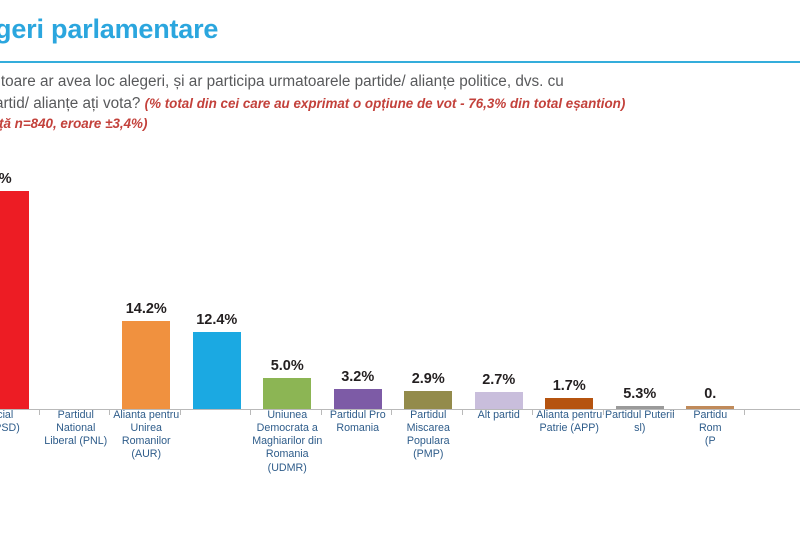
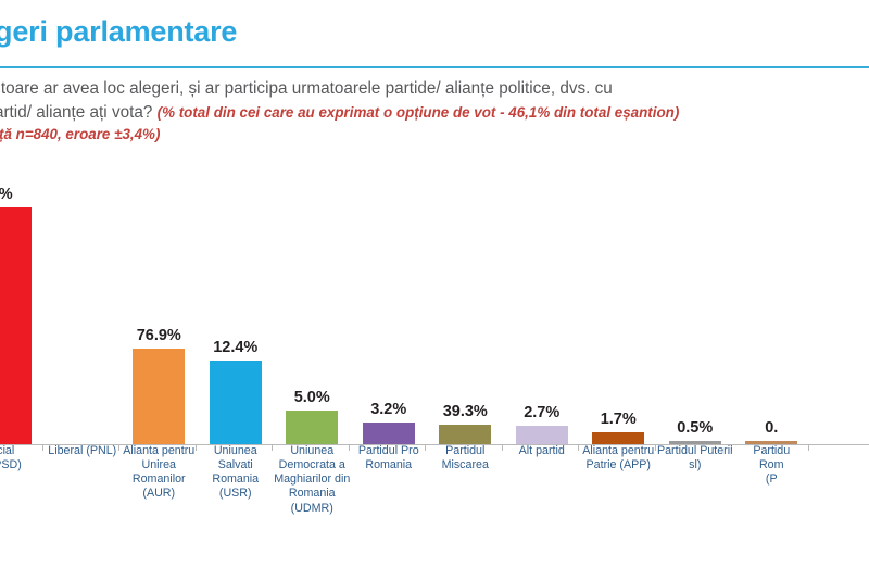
  geri parlamentare
  toare ar avea loc alegeri, și ar participa urmatoarele partide/ alianțe politice, dvs. cu
- rtid/ alianțe ați vota? (% total din cei care au exprimat o opțiune de vot - 76,3% din total eșantion)
+ rtid/ alianțe ați vota? (% total din cei care au exprimat o opțiune de vot - 46,1% din total eșantion)
  %
- 14.2%
+ 76.9%
  12.4%
  5.0%
  3.2%
- 2.9%
+ 39.3%
  2.7%
  1.7%
- 5.3%
+ 0.5%
  0.
  ial
- Partidul National
  Liberal (PNL)
  Alianta pentru
  Unirea
  Romanilor (AUR)
+ Uniunea Salvati
+ Romania (USR)
  Uniunea
  Democrata a
  Maghiarilor din
  Romania
  (UDMR)
  Partidul Pro
  Romania
  Partidul Miscarea
- Populara (PMP)
  Alt partid
  Alianta pentru
  Patrie (APP)
  Partidul Puterii
  sl)
  Partidu
  Rom
  (P
